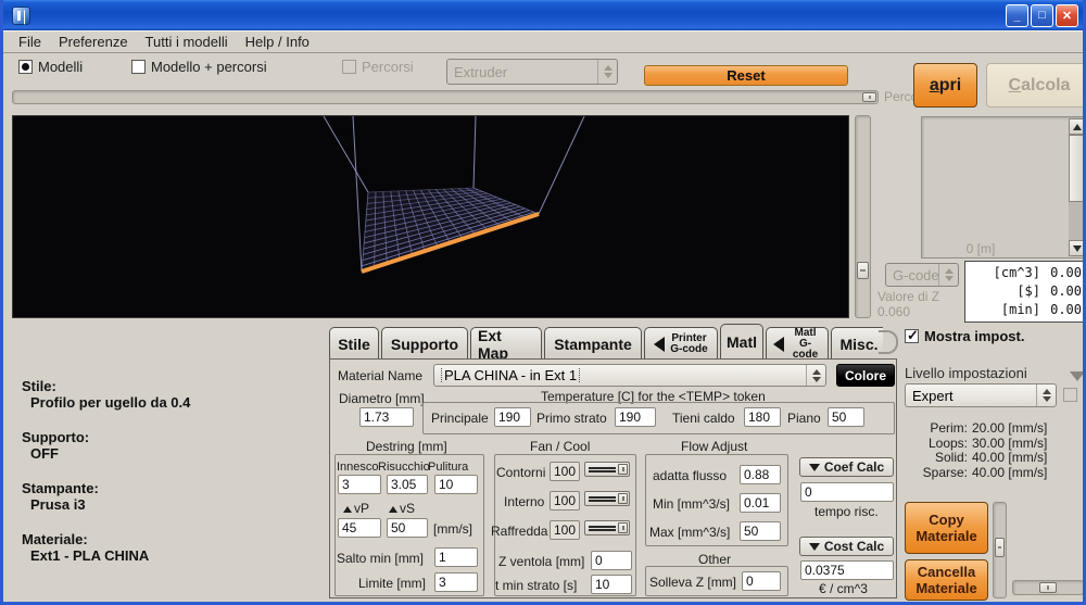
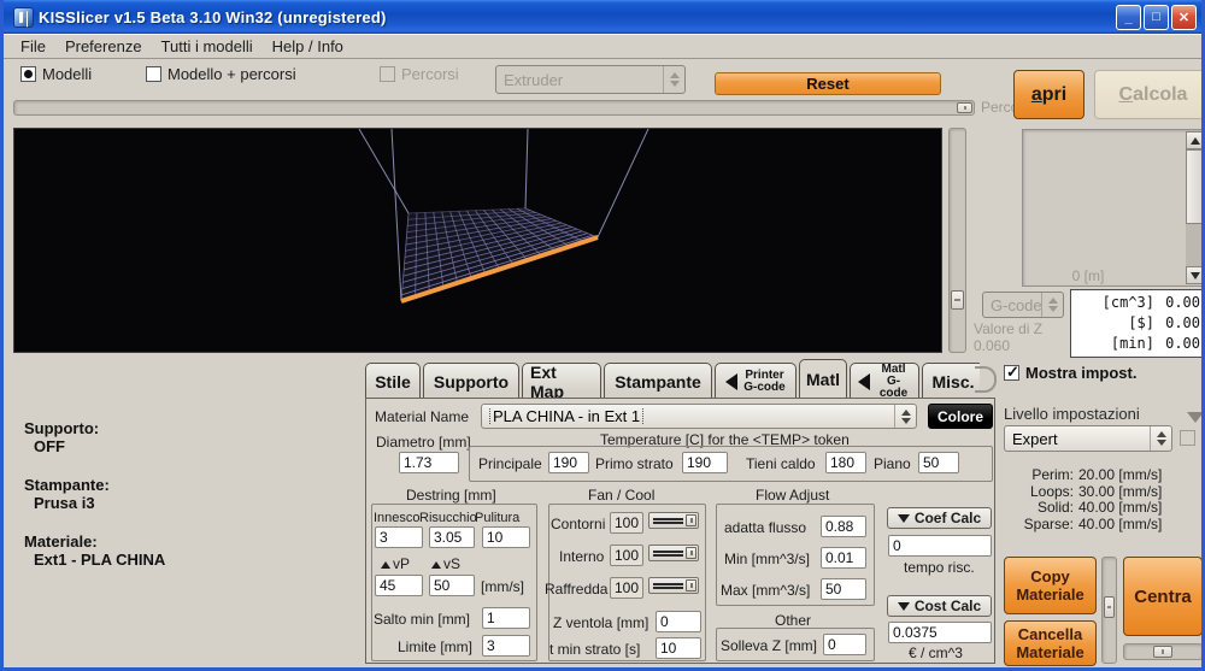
+ KISSlicer v1.5 Beta 3.10 Win32 (unregistered)
  _
  □
  ✕
  File
  Preferenze
  Tutti i modelli
  Help / Info
  Modelli
  Modello + percorsi
  Percorsi
  Extruder
  Reset
  apri
  Calcola
  0 [m]
  G-code
  Valore di Z
  0.060
  [cm^3]
  0.00
  [$]
  0.00
  [min]
  0.00
  Stile
  Supporto
  Ext Map
  Stampante
  Printer
  G-code
  Matl
  Matl
  G-code
  Misc.
- Stile:
- Profilo per ugello da 0.4
  Supporto:
  OFF
  Stampante:
  Prusa i3
  Materiale:
  Ext1 - PLA CHINA
  Material Name
  PLA CHINA - in Ext 1
  Colore
  Diametro [mm]
  Temperature [C] for the <TEMP> token
  1.73
  Principale
  190
  Primo strato
  190
  Tieni caldo
  180
  Piano
  50
  Destring [mm]
  Innesco
  Risucchio
  Pulitura
  3
  3.05
  10
  vP
  vS
  45
  50
  [mm/s]
  Salto min [mm]
  1
  Limite [mm]
  3
  Fan / Cool
  Contorni
  100
  Interno
  100
  Raffredda
  100
  Z ventola [mm]
  0
  t min strato [s]
  10
  Flow Adjust
  adatta flusso
  0.88
  Min [mm^3/s]
  0.01
  Max [mm^3/s]
  50
  Other
  Solleva Z [mm]
  0
  Coef Calc
  0
  tempo risc.
  Cost Calc
  0.0375
  € / cm^3
  Mostra impost.
  Livello impostazioni
  Expert
  Perim:
  20.00 [mm/s]
  Loops:
  30.00 [mm/s]
  Solid:
  40.00 [mm/s]
  Sparse:
  40.00 [mm/s]
  Copy
  Materiale
  Cancella
  Materiale
+ Centra
